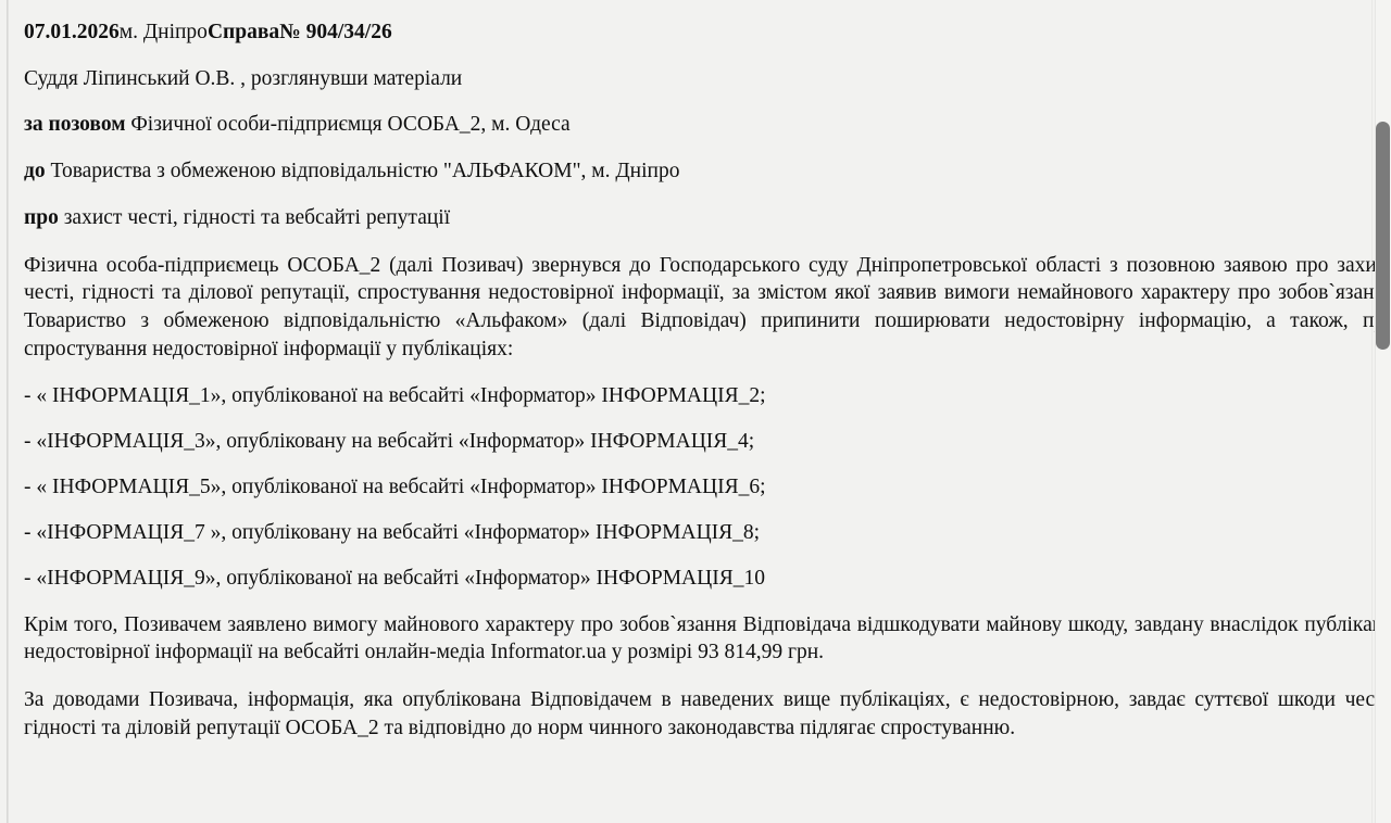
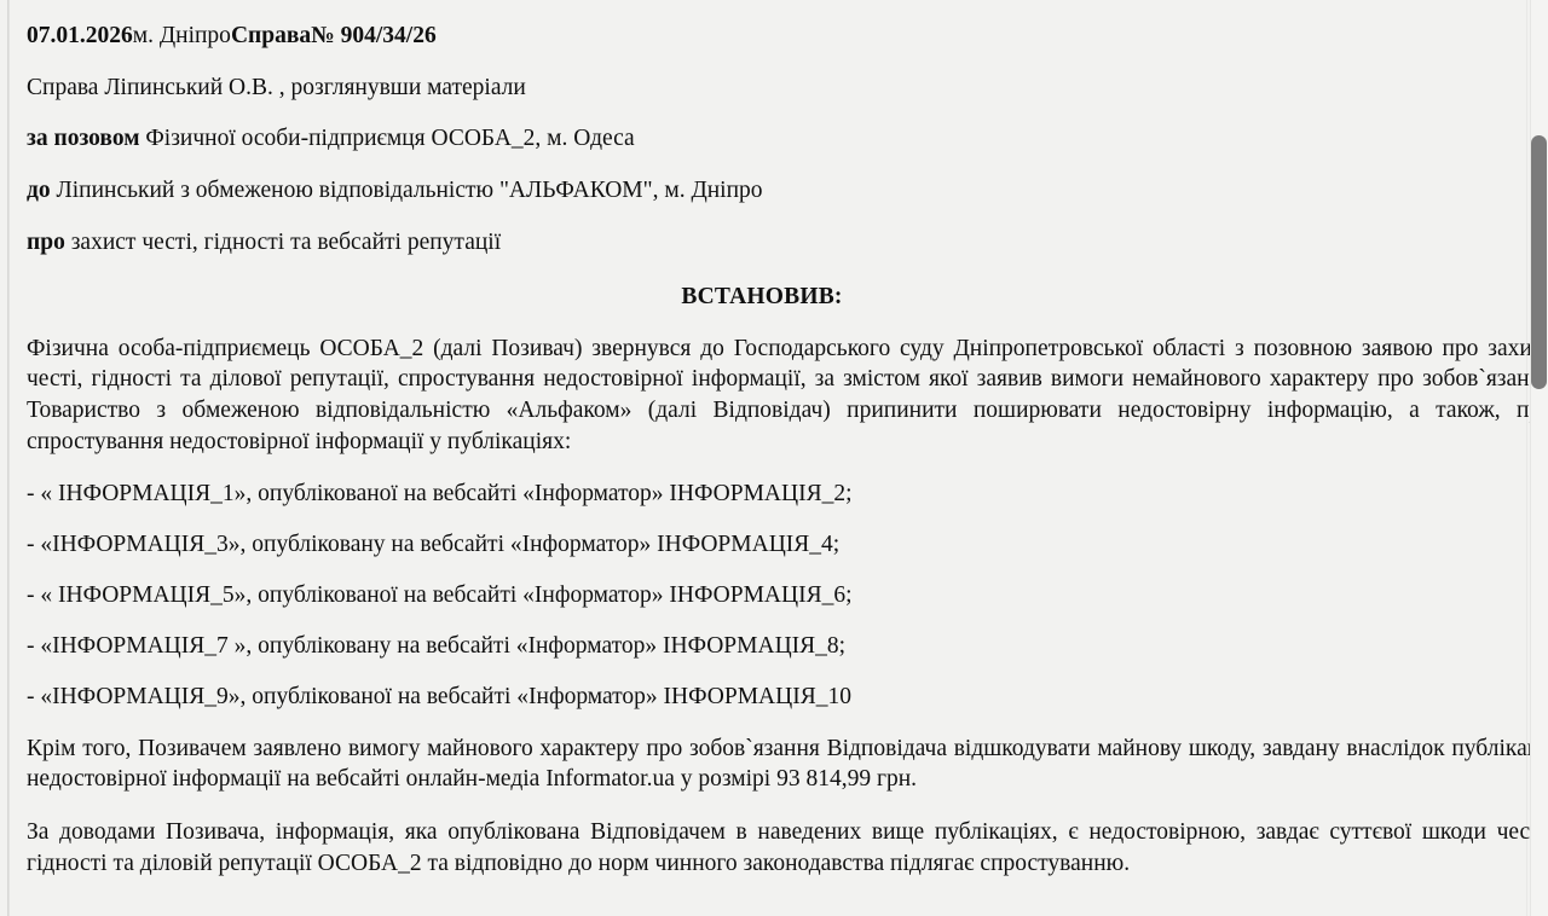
  07.01.2026м. ДніпроСправа№ 904/34/26
- Суддя Ліпинський О.В. , розглянувши матеріали
+ Справа Ліпинський О.В. , розглянувши матеріали
  за позовом Фізичної особи-підприємця ОСОБА_2, м. Одеса
- до Товариства з обмеженою відповідальністю "АЛЬФАКОМ", м. Дніпро
+ до Ліпинський з обмеженою відповідальністю "АЛЬФАКОМ", м. Дніпро
  про захист честі, гідності та вебсайті репутації
+ ВСТАНОВИВ:
  Фізична особа-підприємець ОСОБА_2 (далі Позивач) звернувся до Господарського суду Дніпропетровської області з позовною заявою про захи честі, гідності та ділової репутації, спростування недостовірної інформації, за змістом якої заявив вимоги немайнового характеру про зобов`язан Товариство з обмеженою відповідальністю «Альфаком» (далі Відповідач) припинити поширювати недостовірну інформацію, а також, п спростування недостовірної інформації у публікаціях:
  - « ІНФОРМАЦІЯ_1», опублікованої на вебсайті «Інформатор» ІНФОРМАЦІЯ_2;
  - «ІНФОРМАЦІЯ_3», опубліковану на вебсайті «Інформатор» ІНФОРМАЦІЯ_4;
  - « ІНФОРМАЦІЯ_5», опублікованої на вебсайті «Інформатор» ІНФОРМАЦІЯ_6;
  - «ІНФОРМАЦІЯ_7 », опубліковану на вебсайті «Інформатор» ІНФОРМАЦІЯ_8;
  - «ІНФОРМАЦІЯ_9», опублікованої на вебсайті «Інформатор» ІНФОРМАЦІЯ_10
  Крім того, Позивачем заявлено вимогу майнового характеру про зобов`язання Відповідача відшкодувати майнову шкоду, завдану внаслідок публіка недостовірної інформації на вебсайті онлайн-медіа Informator.ua у розмірі 93 814,99 грн.
  За доводами Позивача, інформація, яка опублікована Відповідачем в наведених вище публікаціях, є недостовірною, завдає суттєвої шкоди чес гідності та діловій репутації ОСОБА_2 та відповідно до норм чинного законодавства підлягає спростуванню.
